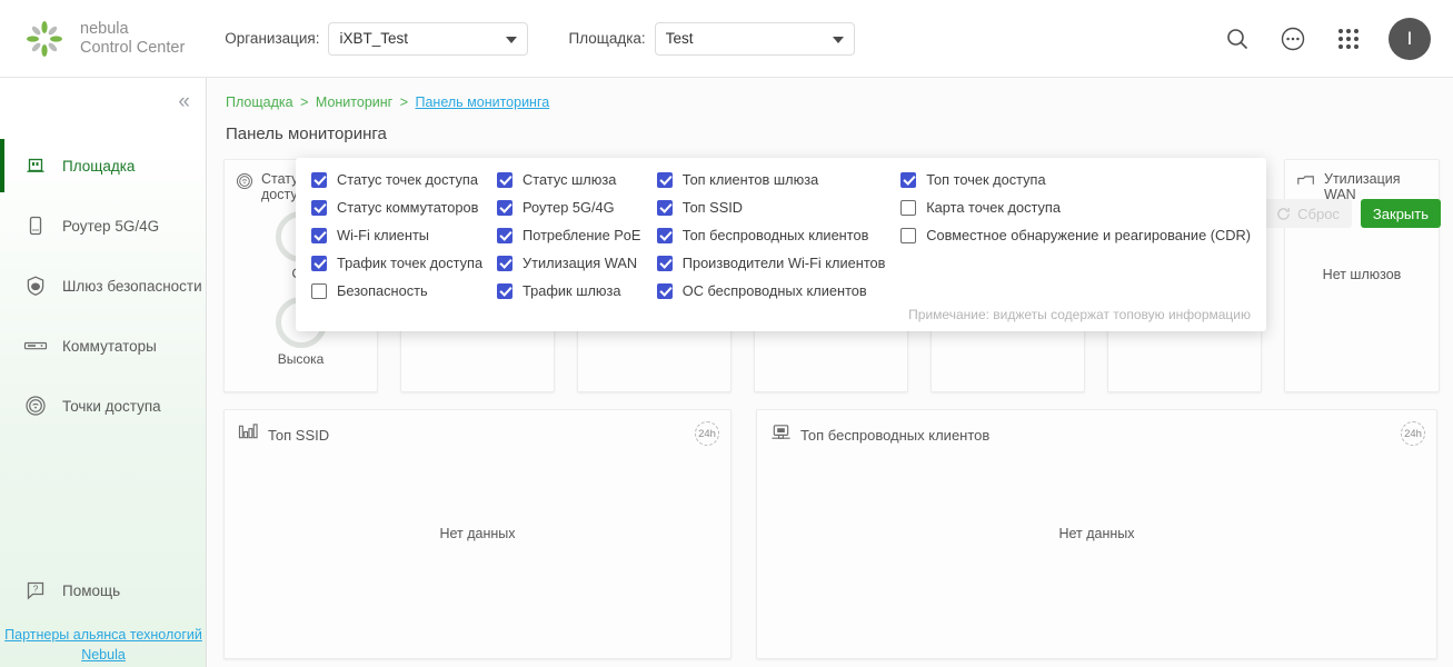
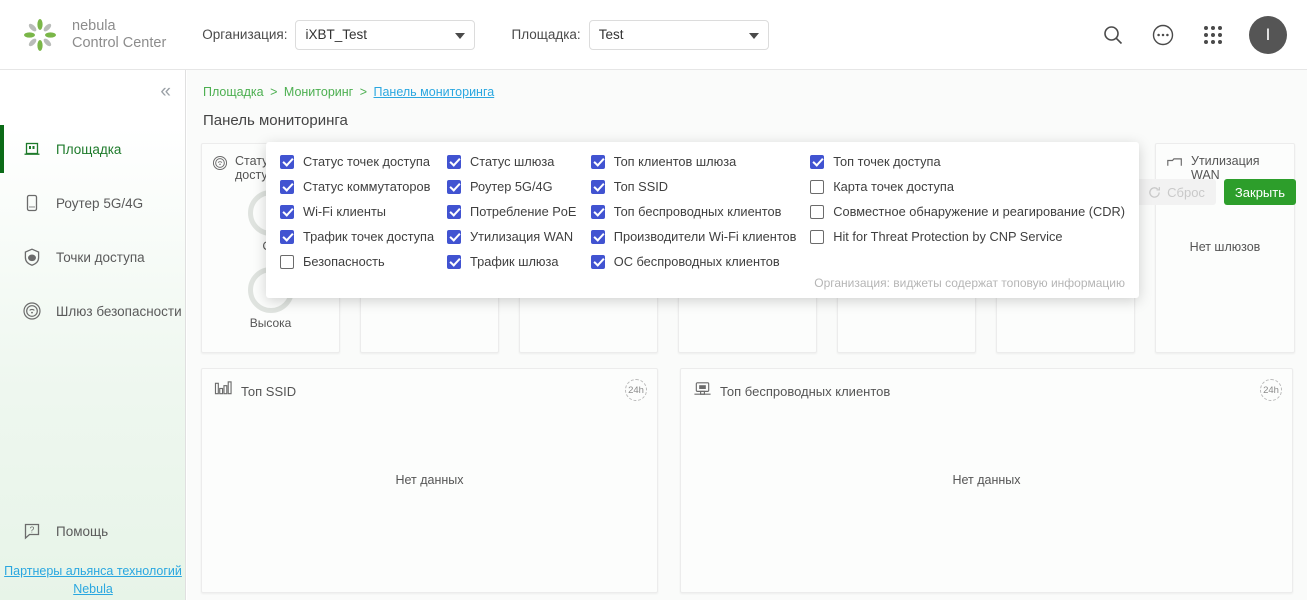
  nebula
  Control Center
  Организация:
  iXBT_Test
  Площадка:
  Test
  I
  «
  Площадка
  Роутер 5G/4G
- Шлюз безопасности
+ Точки доступа
- Коммутаторы
- Точки доступа
+ Шлюз безопасности
  ?
  Помощь
  Партнеры альянса технологий Nebula
  Площадка > Мониторинг > Панель мониторинга
  Панель мониторинга
  Высока
  Утилизация WAN
  Нет шлюзов
  Топ SSID
  24h
  Нет данных
  Топ беспроводных клиентов
  24h
  Нет данных
  Сброс
  Закрыть
  Статус точек доступа
  Статус коммутаторов
  Wi-Fi клиенты
  Трафик точек доступа
  Безопасность
  Статус шлюза
  Роутер 5G/4G
  Потребление PoE
  Утилизация WAN
  Трафик шлюза
  Топ клиентов шлюза
  Топ SSID
  Топ беспроводных клиентов
  Производители Wi-Fi клиентов
  ОС беспроводных клиентов
  Топ точек доступа
  Карта точек доступа
  Совместное обнаружение и реагирование (CDR)
+ Hit for Threat Protection by CNP Service
- Примечание: виджеты содержат топовую информацию
+ Организация: виджеты содержат топовую информацию
